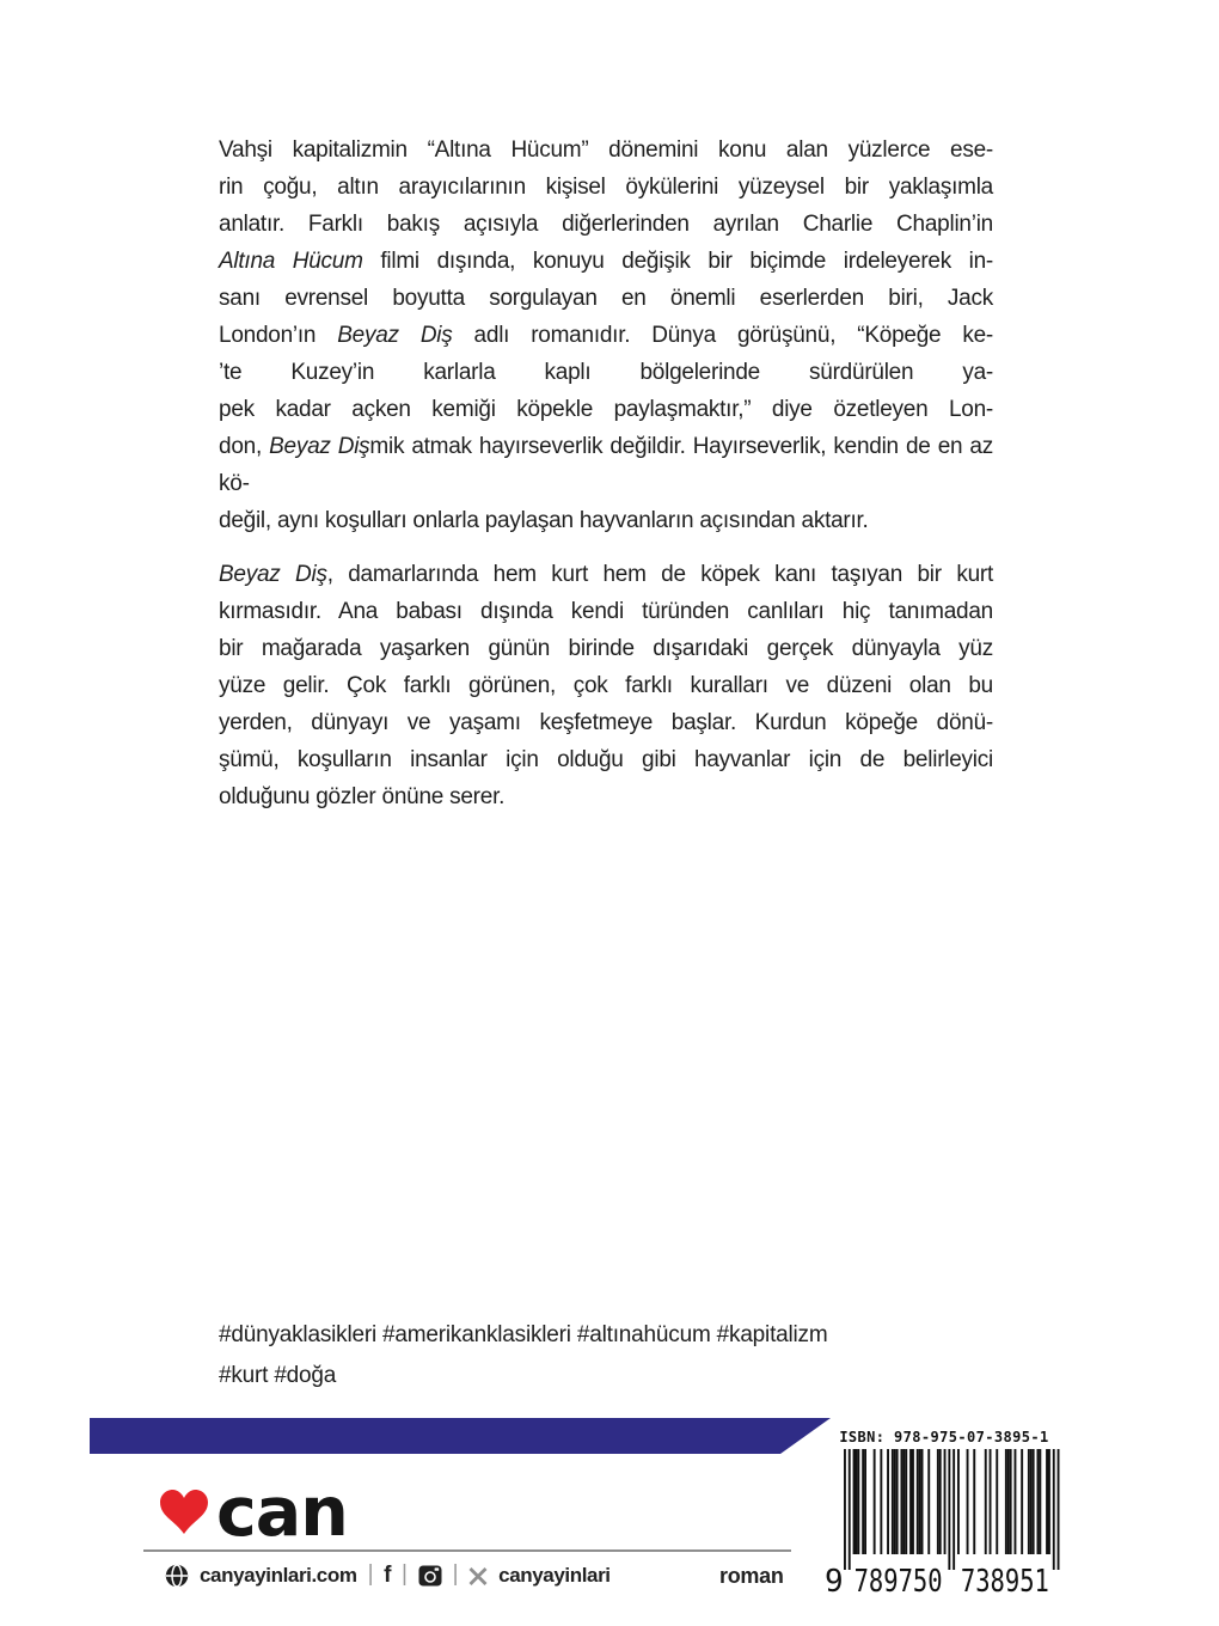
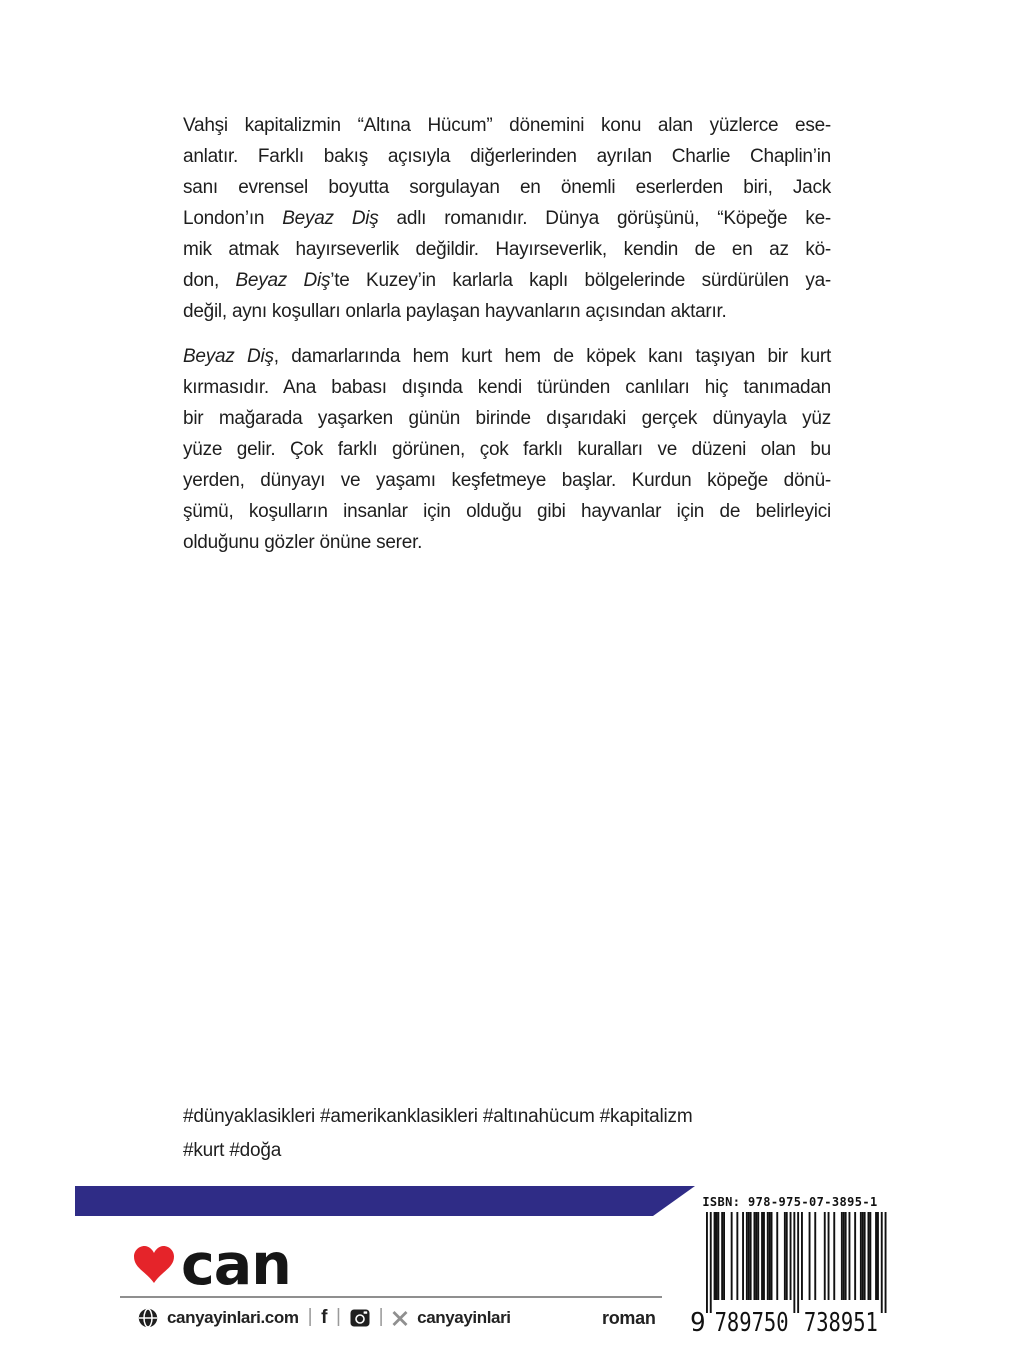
  Vahşi kapitalizmin “Altına Hücum” dönemini konu alan yüzlerce ese-
- rin çoğu, altın arayıcılarının kişisel öykülerini yüzeysel bir yaklaşımla
  anlatır. Farklı bakış açısıyla diğerlerinden ayrılan Charlie Chaplin’in
- Altına Hücum filmi dışında, konuyu değişik bir biçimde irdeleyerek in-
  sanı evrensel boyutta sorgulayan en önemli eserlerden biri, Jack
  London’ın Beyaz Diş adlı romanıdır. Dünya görüşünü, “Köpeğe ke-
- ’te Kuzey’in karlarla kaplı bölgelerinde sürdürülen ya-
+ mik atmak hayırseverlik değildir. Hayırseverlik, kendin de en az kö-
- pek kadar açken kemiği köpekle paylaşmaktır,” diye özetleyen Lon-
- don, Beyaz Dişmik atmak hayırseverlik değildir. Hayırseverlik, kendin de en az kö-
+ don, Beyaz Diş’te Kuzey’in karlarla kaplı bölgelerinde sürdürülen ya-
  değil, aynı koşulları onlarla paylaşan hayvanların açısından aktarır.
  Beyaz Diş, damarlarında hem kurt hem de köpek kanı taşıyan bir kurt
  kırmasıdır. Ana babası dışında kendi türünden canlıları hiç tanımadan
  bir mağarada yaşarken günün birinde dışarıdaki gerçek dünyayla yüz
  yüze gelir. Çok farklı görünen, çok farklı kuralları ve düzeni olan bu
  yerden, dünyayı ve yaşamı keşfetmeye başlar. Kurdun köpeğe dönü-
  şümü, koşulların insanlar için olduğu gibi hayvanlar için de belirleyici
  olduğunu gözler önüne serer.
  #dünyaklasikleri #amerikanklasikleri #altınahücum #kapitalizm
  #kurt #doğa
  can
  canyayinlari.com
  |
  f
  |
  |
  canyayinlari
  roman
  ISBN: 978-975-07-3895-1
  9
  789750
  738951
